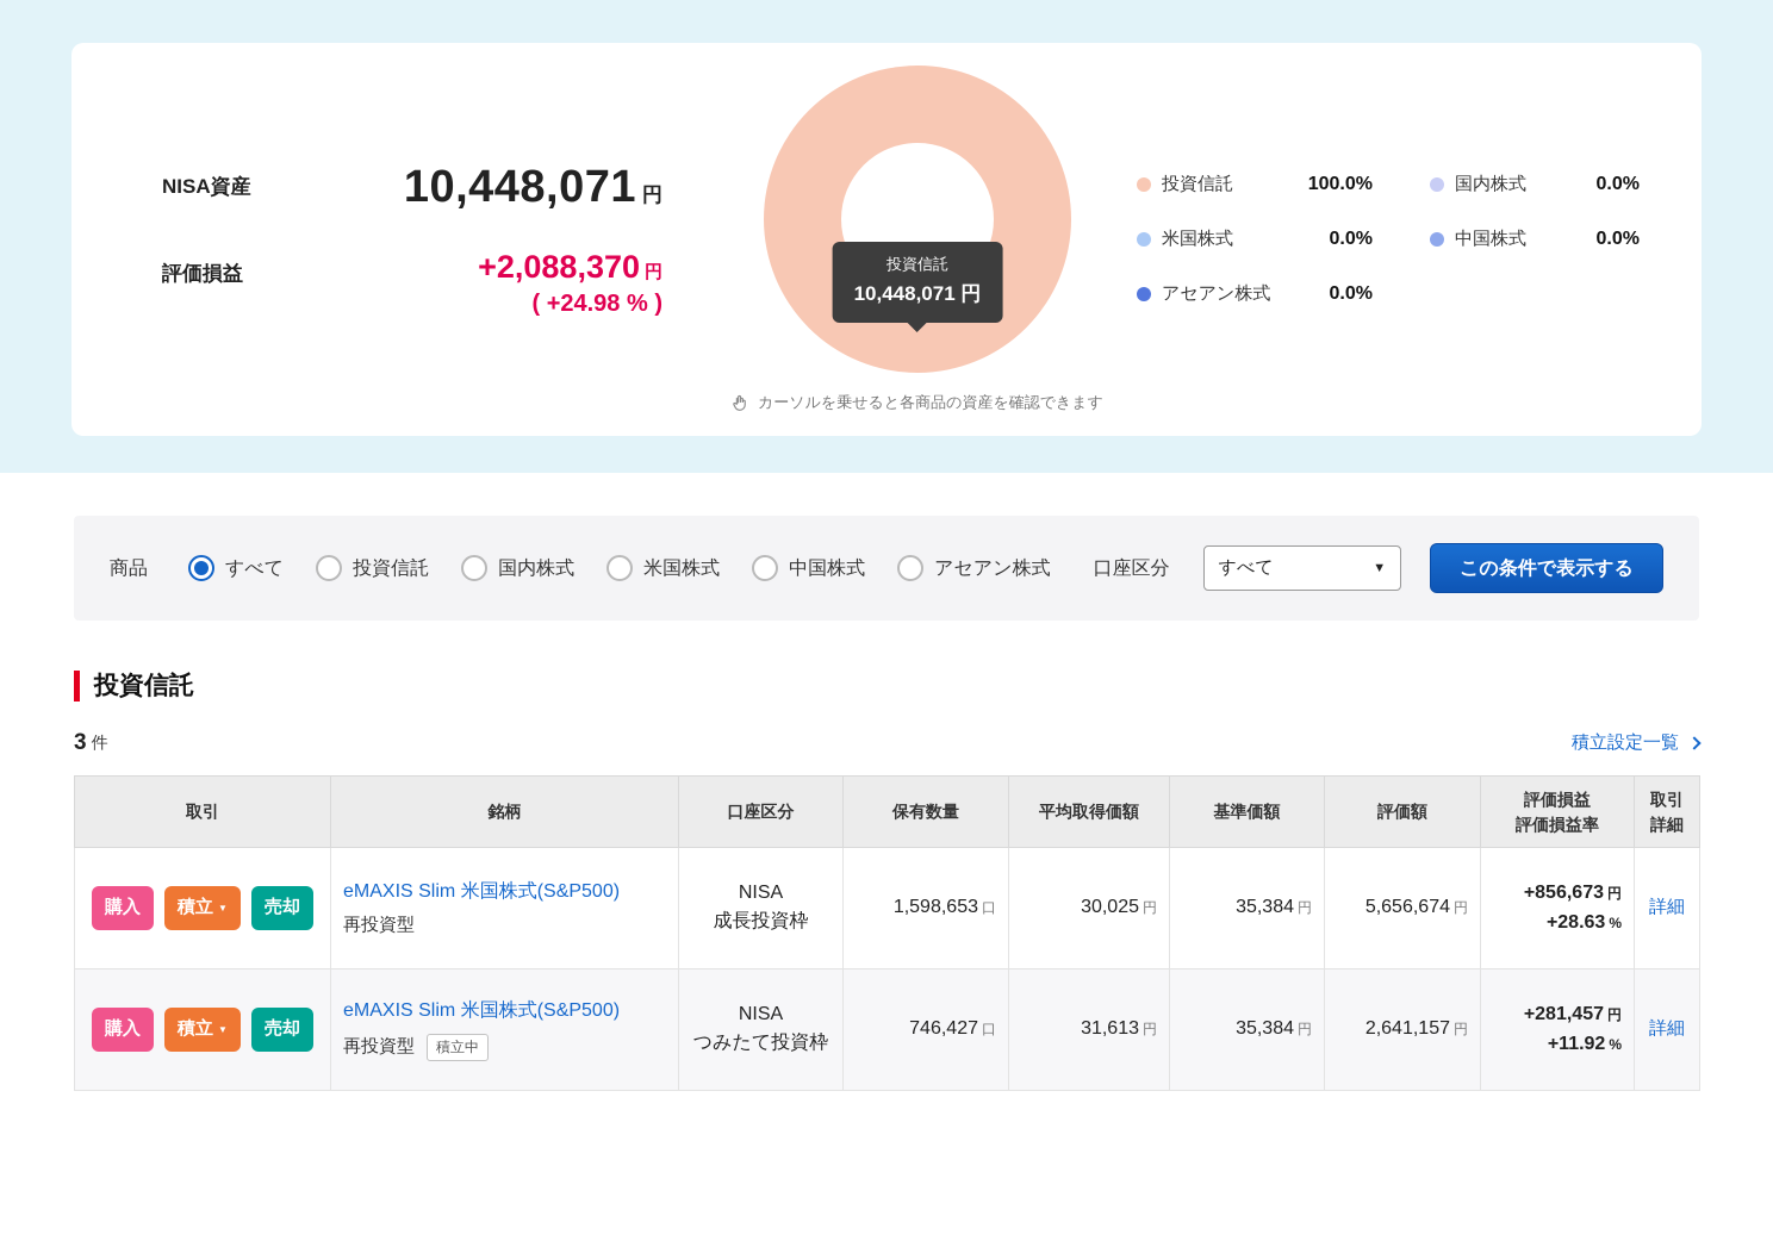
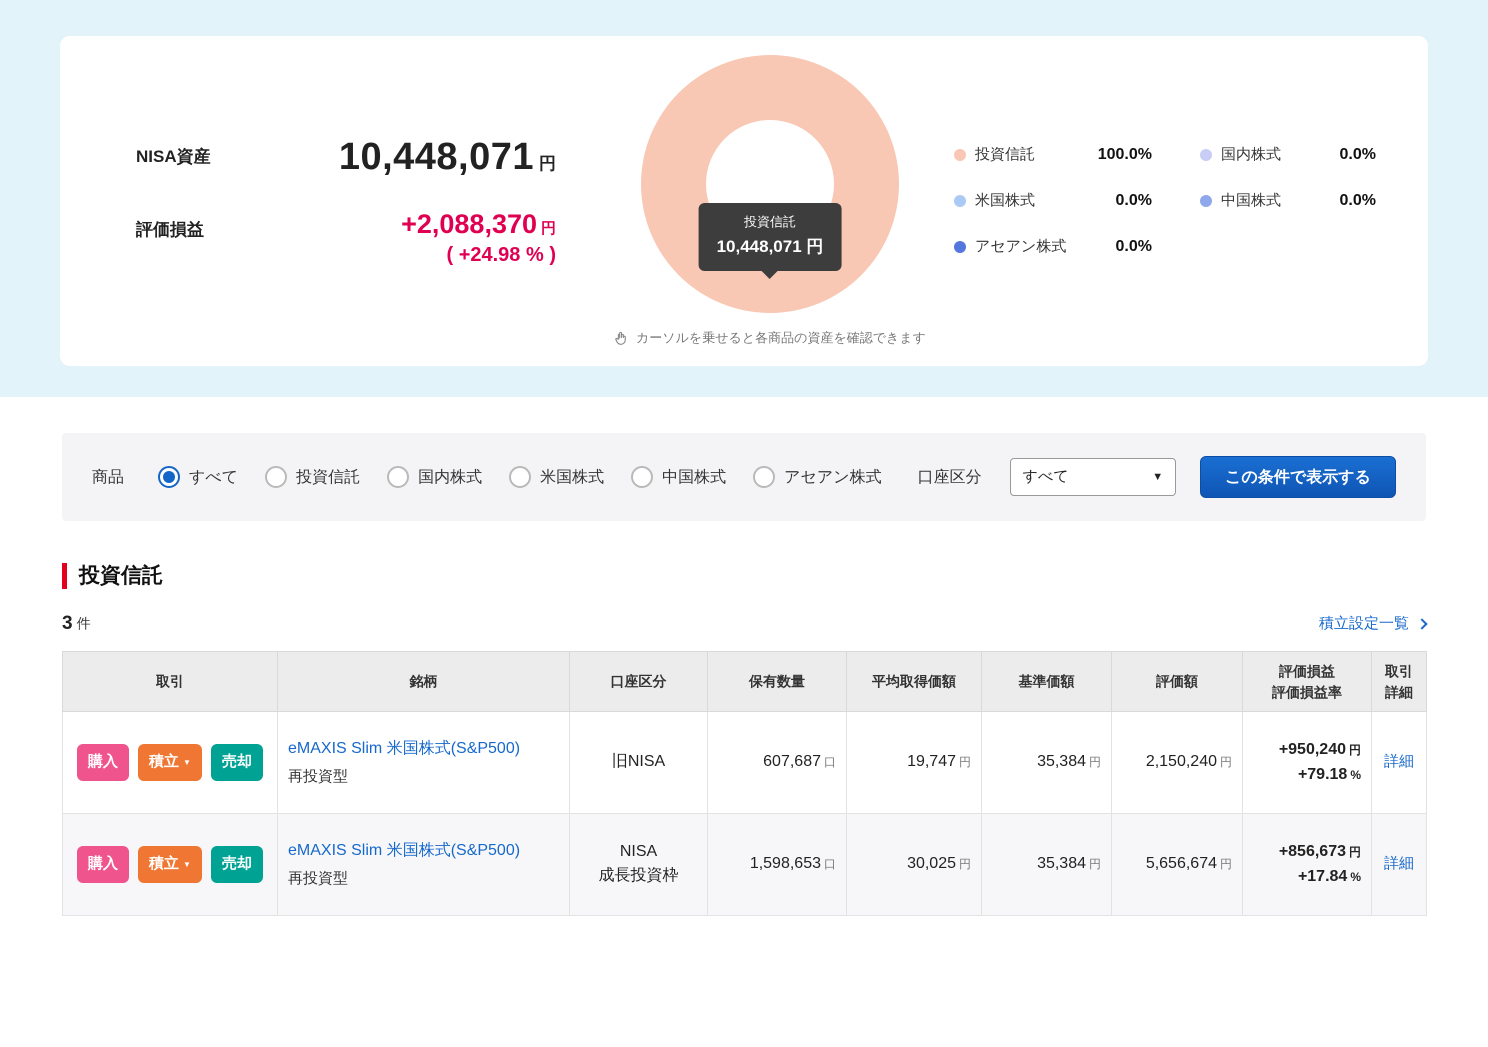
  NISA資産
  10,448,071 円
  評価損益
  +2,088,370 円
  ( +24.98 % )
  投資信託
  10,448,071 円
  カーソルを乗せると各商品の資産を確認できます
  投資信託
  100.0%
  国内株式
  0.0%
  米国株式
  0.0%
  中国株式
  0.0%
  アセアン株式
  0.0%
  商品
  すべて
  投資信託
  国内株式
  米国株式
  中国株式
  アセアン株式
  口座区分
  すべて
  ▼
  この条件で表示する
  投資信託
  3
  件
  積立設定一覧
  取引	銘柄	口座区分	保有数量	平均取得価額	基準価額	評価額	評価損益 評価損益率	取引 詳細
+ 購入 積立 ▼ 売却	eMAXIS Slim 米国株式(S&P500) 再投資型	旧NISA	607,687 口	19,747 円	35,384 円	2,150,240 円	+950,240 円 +79.18 %	詳細
- 購入 積立 ▼ 売却	eMAXIS Slim 米国株式(S&P500) 再投資型	NISA 成長投資枠	1,598,653 口	30,025 円	35,384 円	5,656,674 円	+856,673 円 +28.63 %	詳細
+ 購入 積立 ▼ 売却	eMAXIS Slim 米国株式(S&P500) 再投資型	NISA 成長投資枠	1,598,653 口	30,025 円	35,384 円	5,656,674 円	+856,673 円 +17.84 %	詳細
- 購入 積立 ▼ 売却	eMAXIS Slim 米国株式(S&P500) 再投資型 積立中	NISA つみたて投資枠	746,427 口	31,613 円	35,384 円	2,641,157 円	+281,457 円 +11.92 %	詳細
